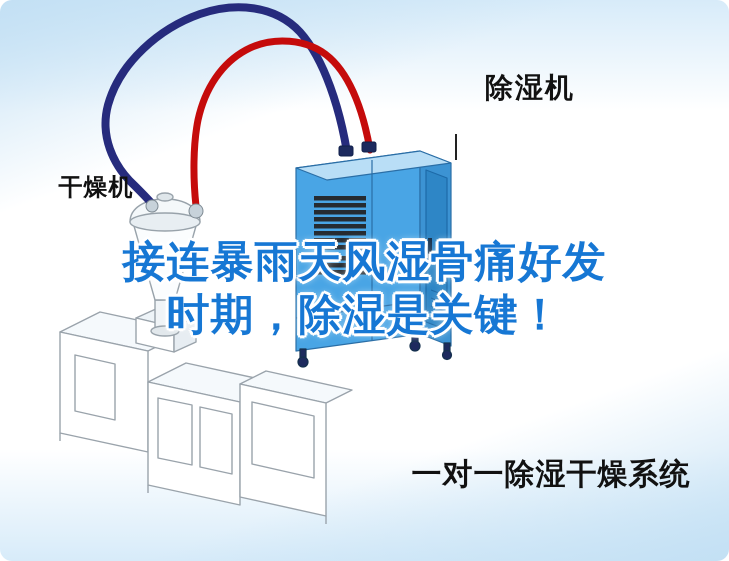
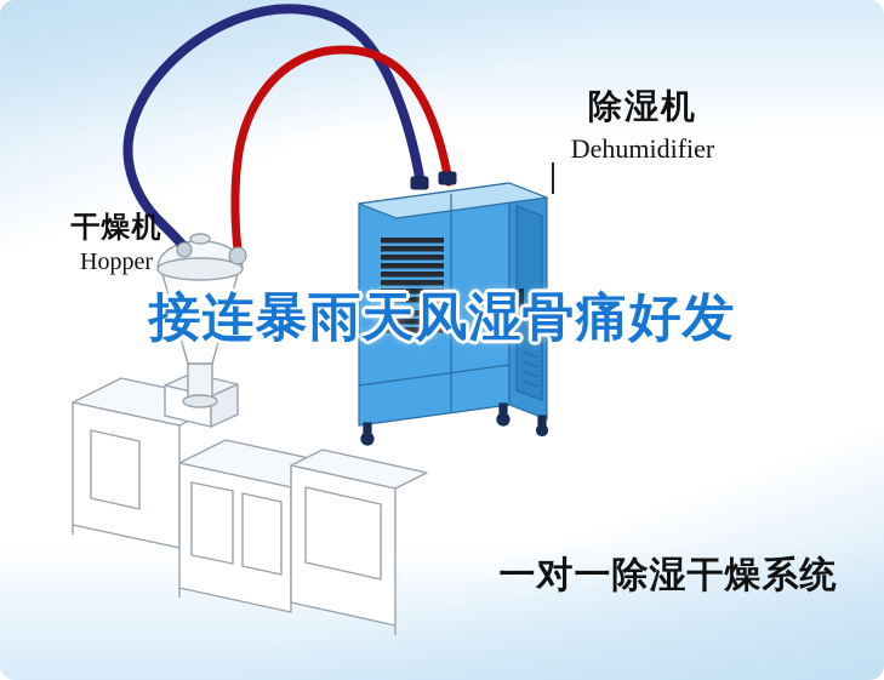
  除湿机
+ Dehumidifier
  干燥机
+ Hopper
  接连暴雨天风湿骨痛好发
- 时期，除湿是关键！
  一对一除湿干燥系统
